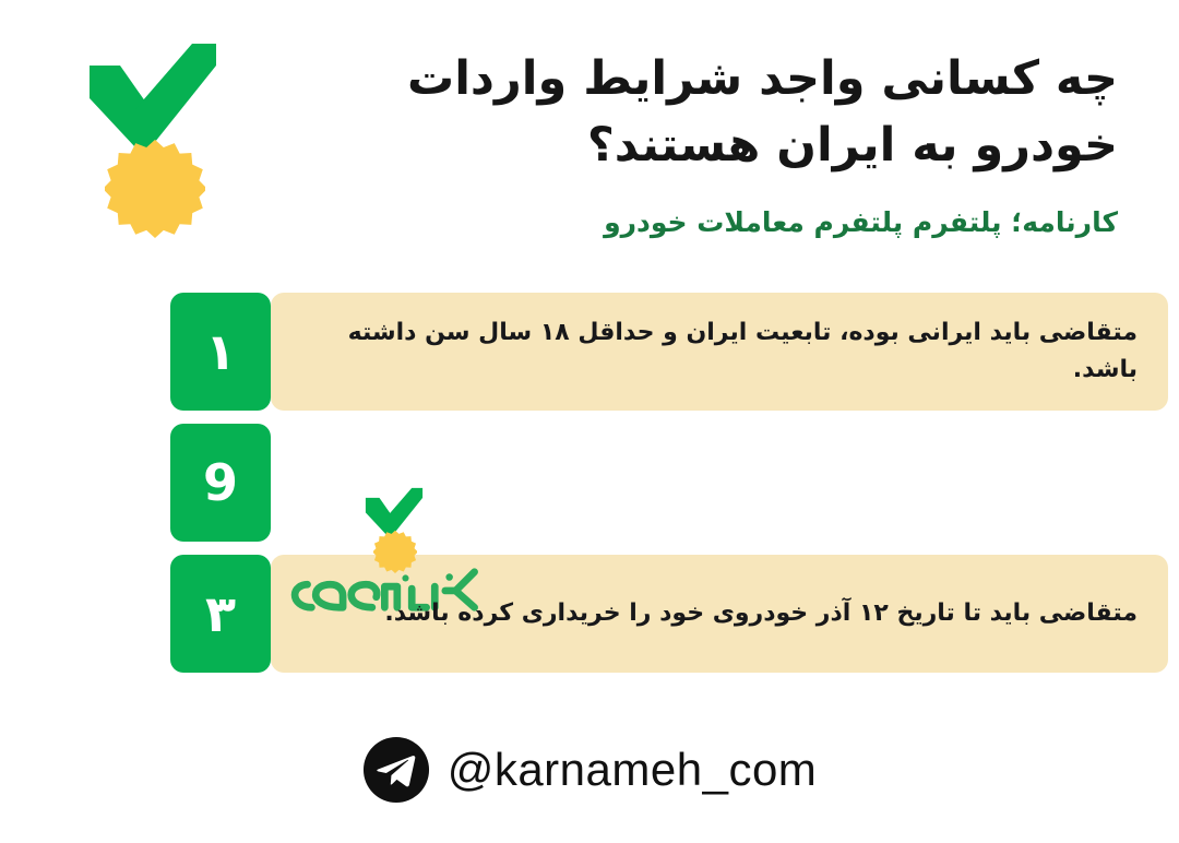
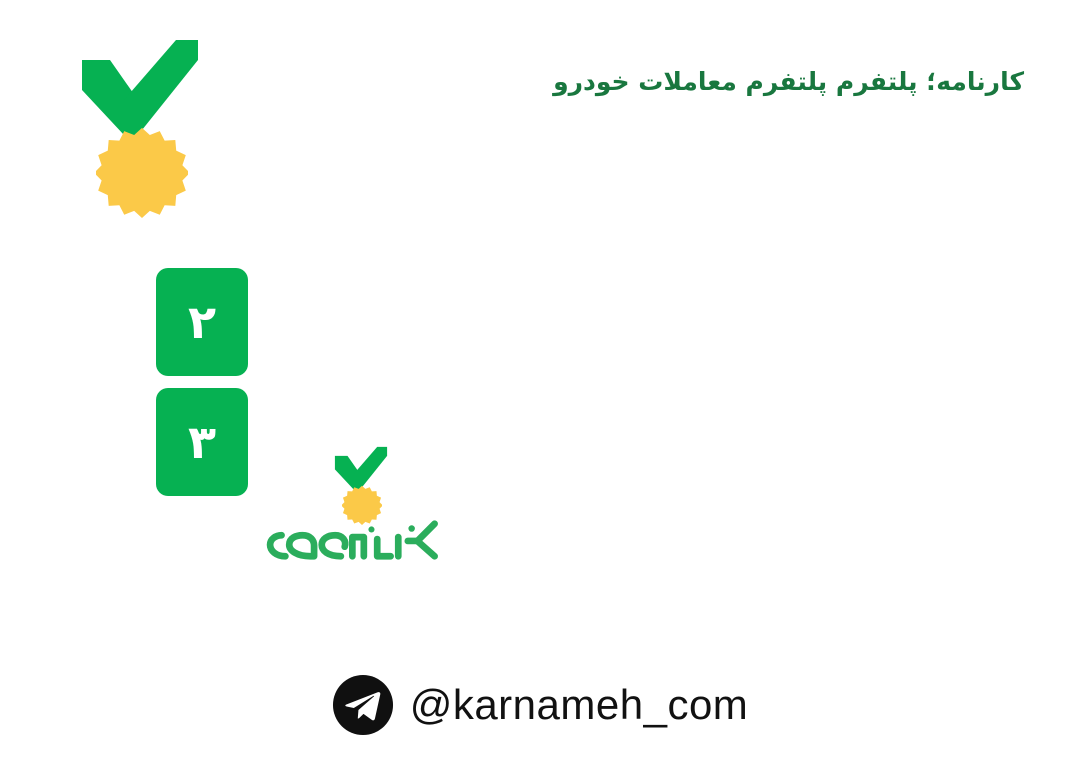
- چه کسانی واجد شرایط واردات
- خودرو به ایران هستند؟
  کارنامه؛ پلتفرم پلتفرم معاملات خودرو
- ۱
- متقاضی باید ایرانی بوده، تابعیت ایران و حداقل ۱۸ سال سن داشته باشد.
- 9
+ ۲
  ۳
- متقاضی باید تا تاریخ ۱۲ آذر خودروی خود را خریداری کرده باشد.
  @karnameh_com
